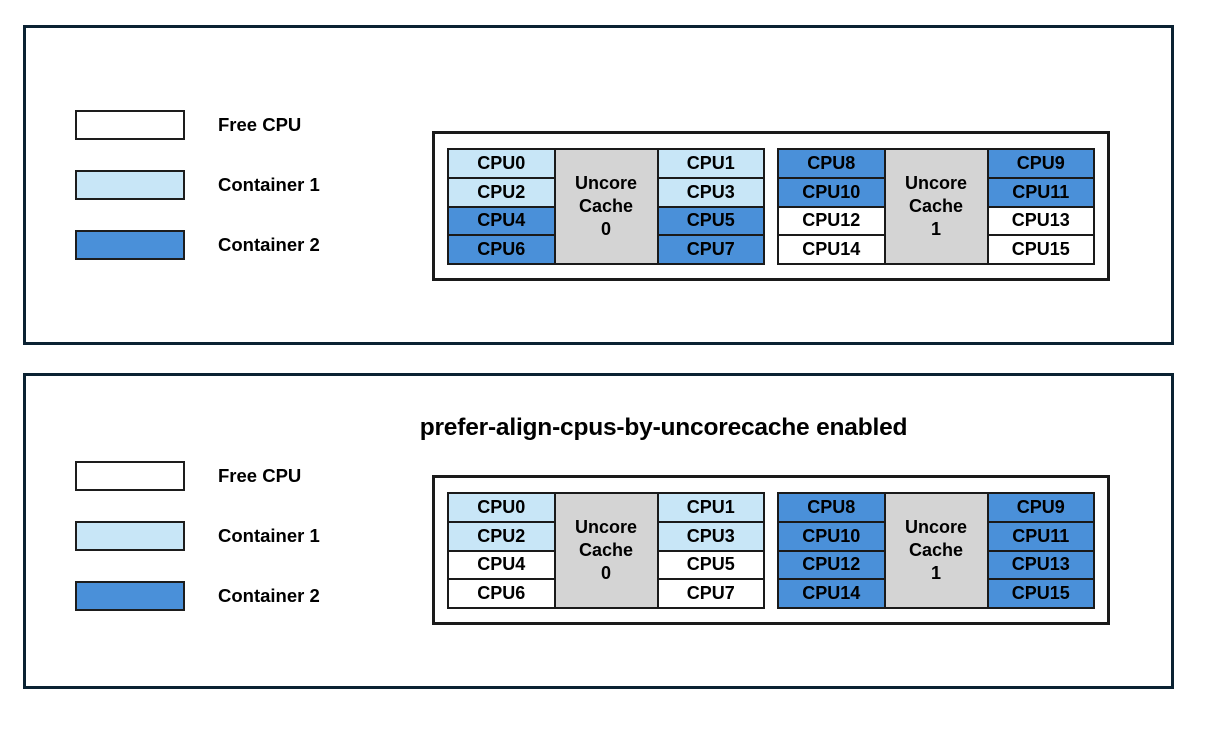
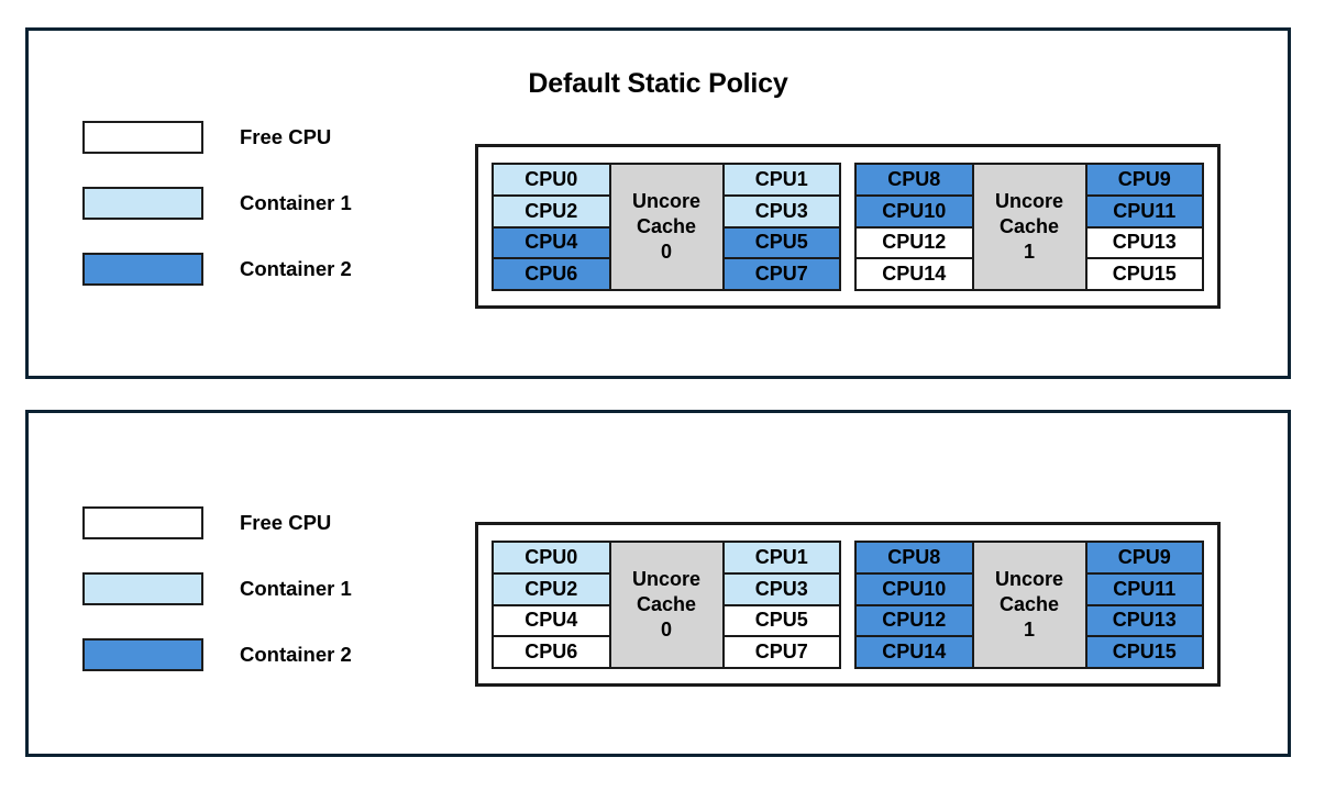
+ Default Static Policy
  Free CPU
  Container 1
  Container 2
  CPU0
  CPU2
  CPU4
  CPU6
  Uncore
  Cache
  0
  CPU1
  CPU3
  CPU5
  CPU7
  CPU8
  CPU10
  CPU12
  CPU14
  Uncore
  Cache
  1
  CPU9
  CPU11
  CPU13
  CPU15
- prefer-align-cpus-by-uncorecache enabled
  Free CPU
  Container 1
  Container 2
  CPU0
  CPU2
  CPU4
  CPU6
  Uncore
  Cache
  0
  CPU1
  CPU3
  CPU5
  CPU7
  CPU8
  CPU10
  CPU12
  CPU14
  Uncore
  Cache
  1
  CPU9
  CPU11
  CPU13
  CPU15
